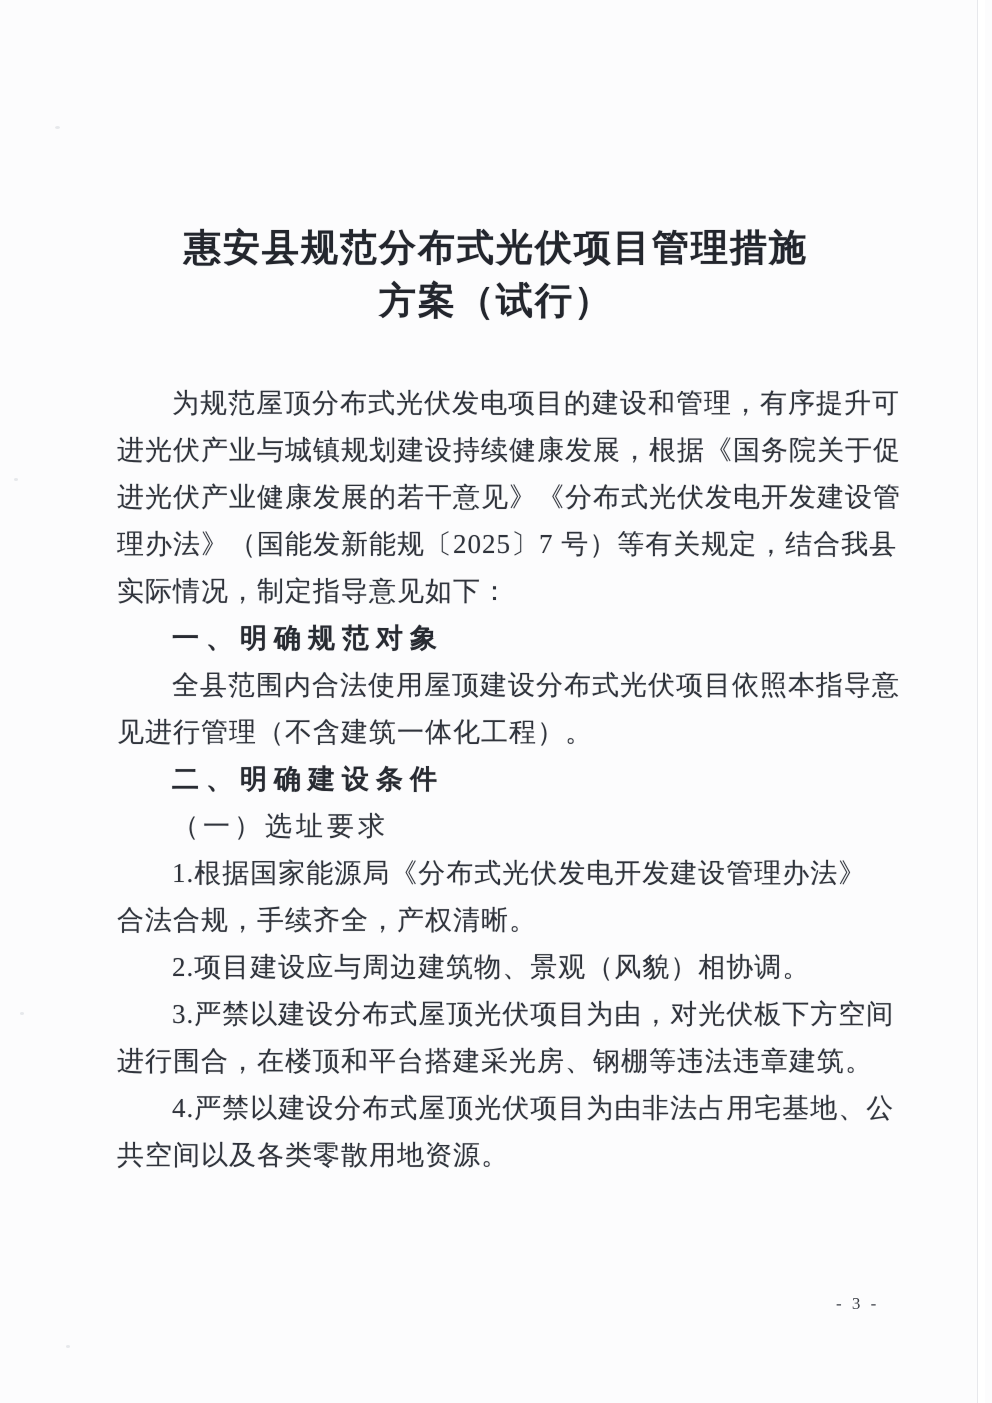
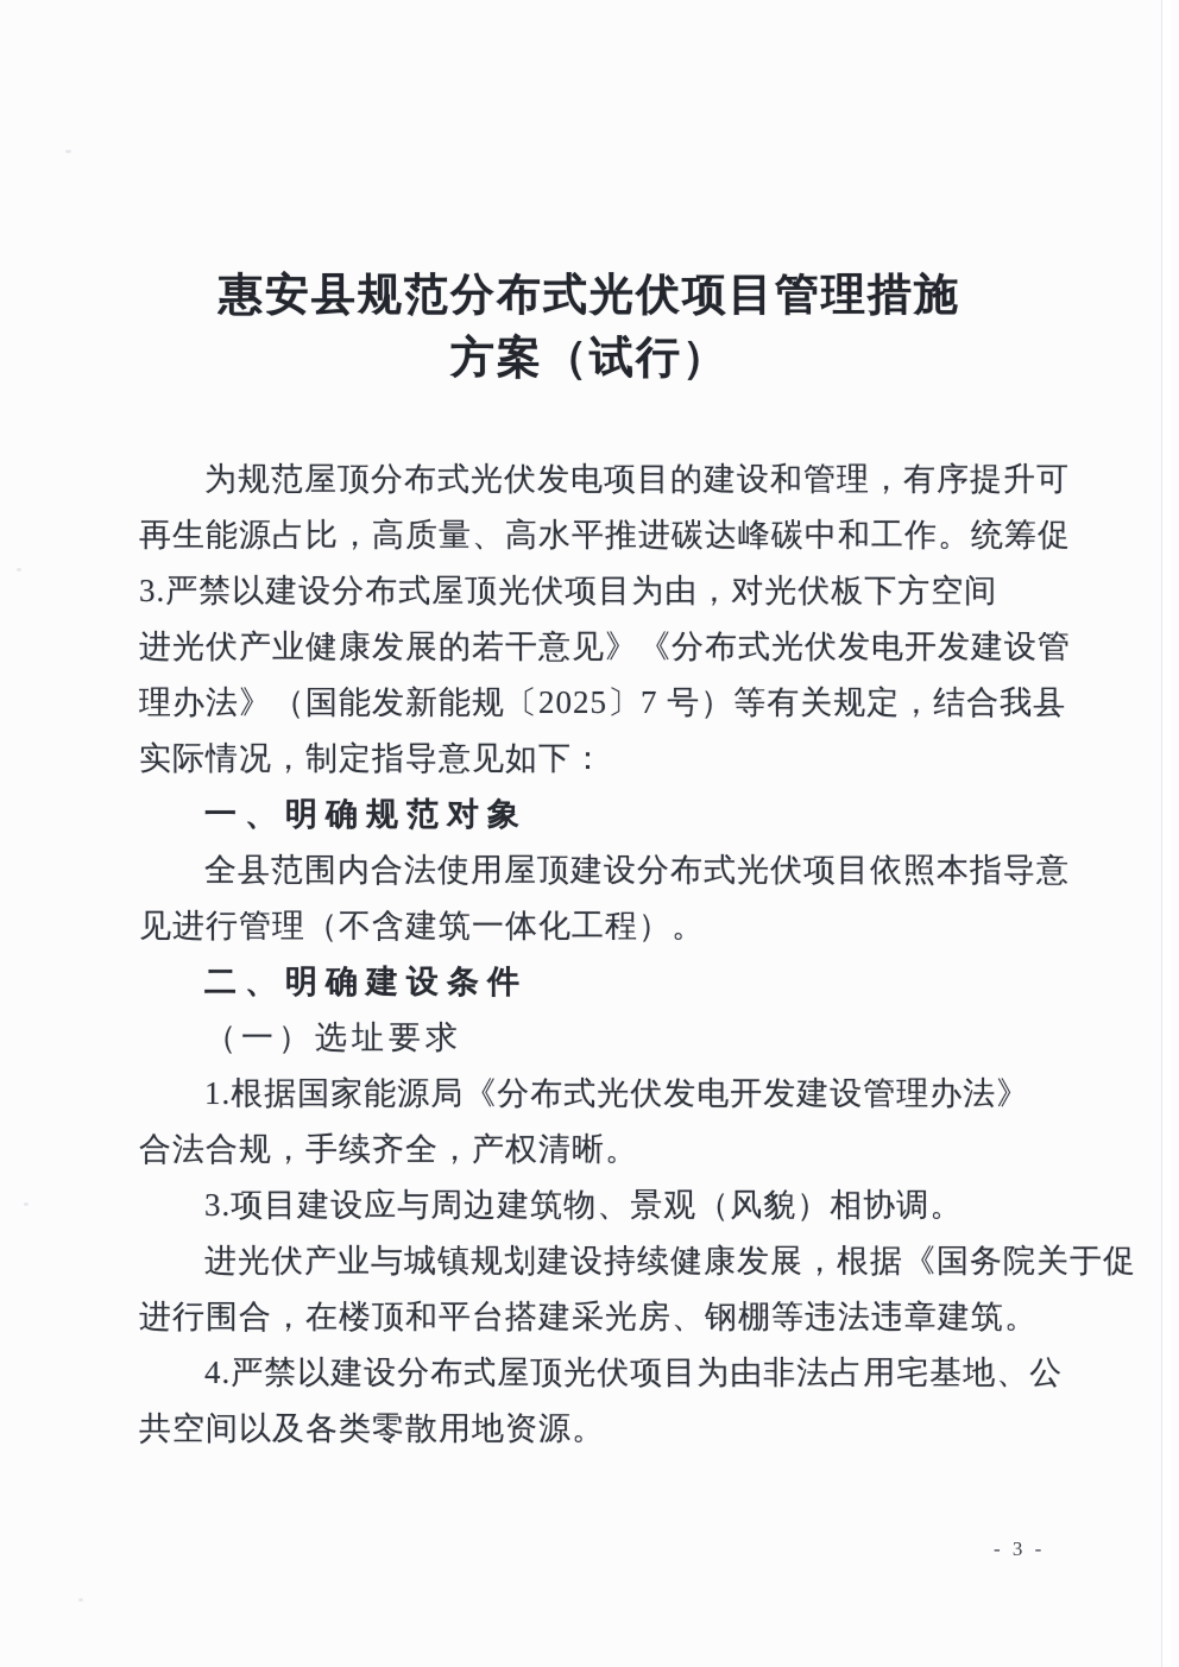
  惠安县规范分布式光伏项目管理措施
  方案（试行）
  为规范屋顶分布式光伏发电项目的建设和管理，有序提升可
+ 再生能源占比，高质量、高水平推进碳达峰碳中和工作。统筹促
- 进光伏产业与城镇规划建设持续健康发展，根据《国务院关于促
+ 3.严禁以建设分布式屋顶光伏项目为由，对光伏板下方空间
  进光伏产业健康发展的若干意见》《分布式光伏发电开发建设管
  理办法》（国能发新能规〔2025〕7 号）等有关规定，结合我县
  实际情况，制定指导意见如下：
  一、明确规范对象
  全县范围内合法使用屋顶建设分布式光伏项目依照本指导意
  见进行管理（不含建筑一体化工程）。
  二、明确建设条件
  （一）选址要求
  1.根据国家能源局《分布式光伏发电开发建设管理办法》
  合法合规，手续齐全，产权清晰。
- 2.项目建设应与周边建筑物、景观（风貌）相协调。
+ 3.项目建设应与周边建筑物、景观（风貌）相协调。
- 3.严禁以建设分布式屋顶光伏项目为由，对光伏板下方空间
+ 进光伏产业与城镇规划建设持续健康发展，根据《国务院关于促
  进行围合，在楼顶和平台搭建采光房、钢棚等违法违章建筑。
  4.严禁以建设分布式屋顶光伏项目为由非法占用宅基地、公
  共空间以及各类零散用地资源。
  - 3 -
